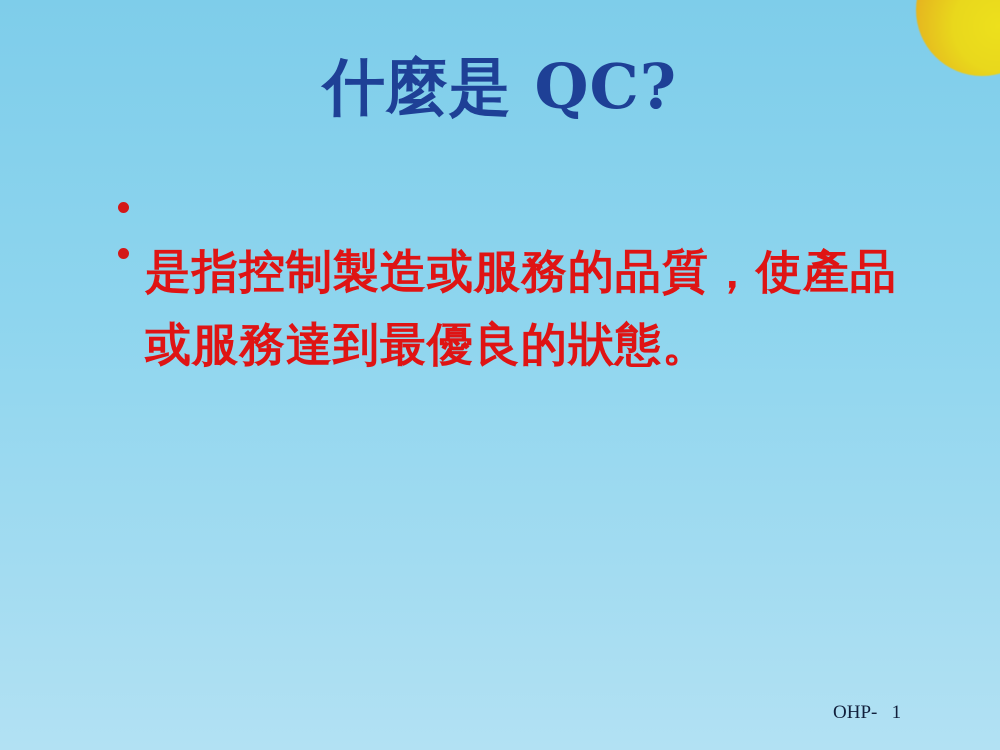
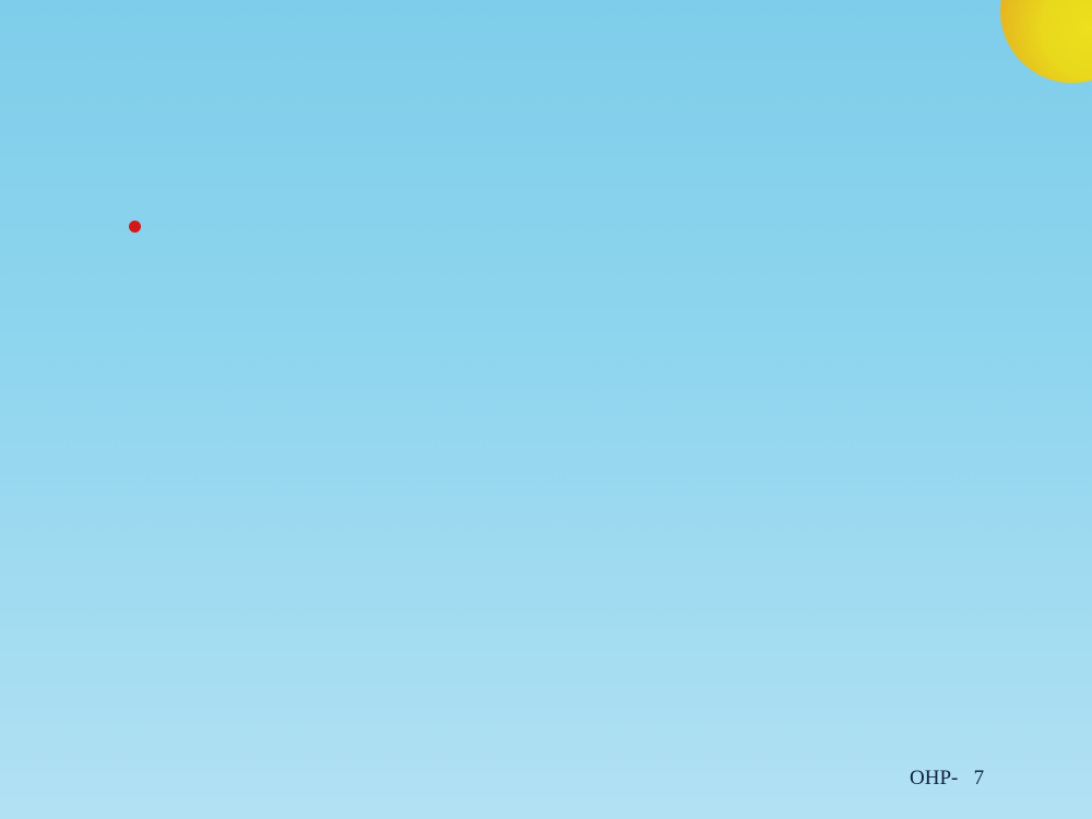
- 什麼是 QC?
- 是指控制製造或服務的品質，使產品或服務達到最優良的狀態。
- OHP- 1
+ OHP- 7
